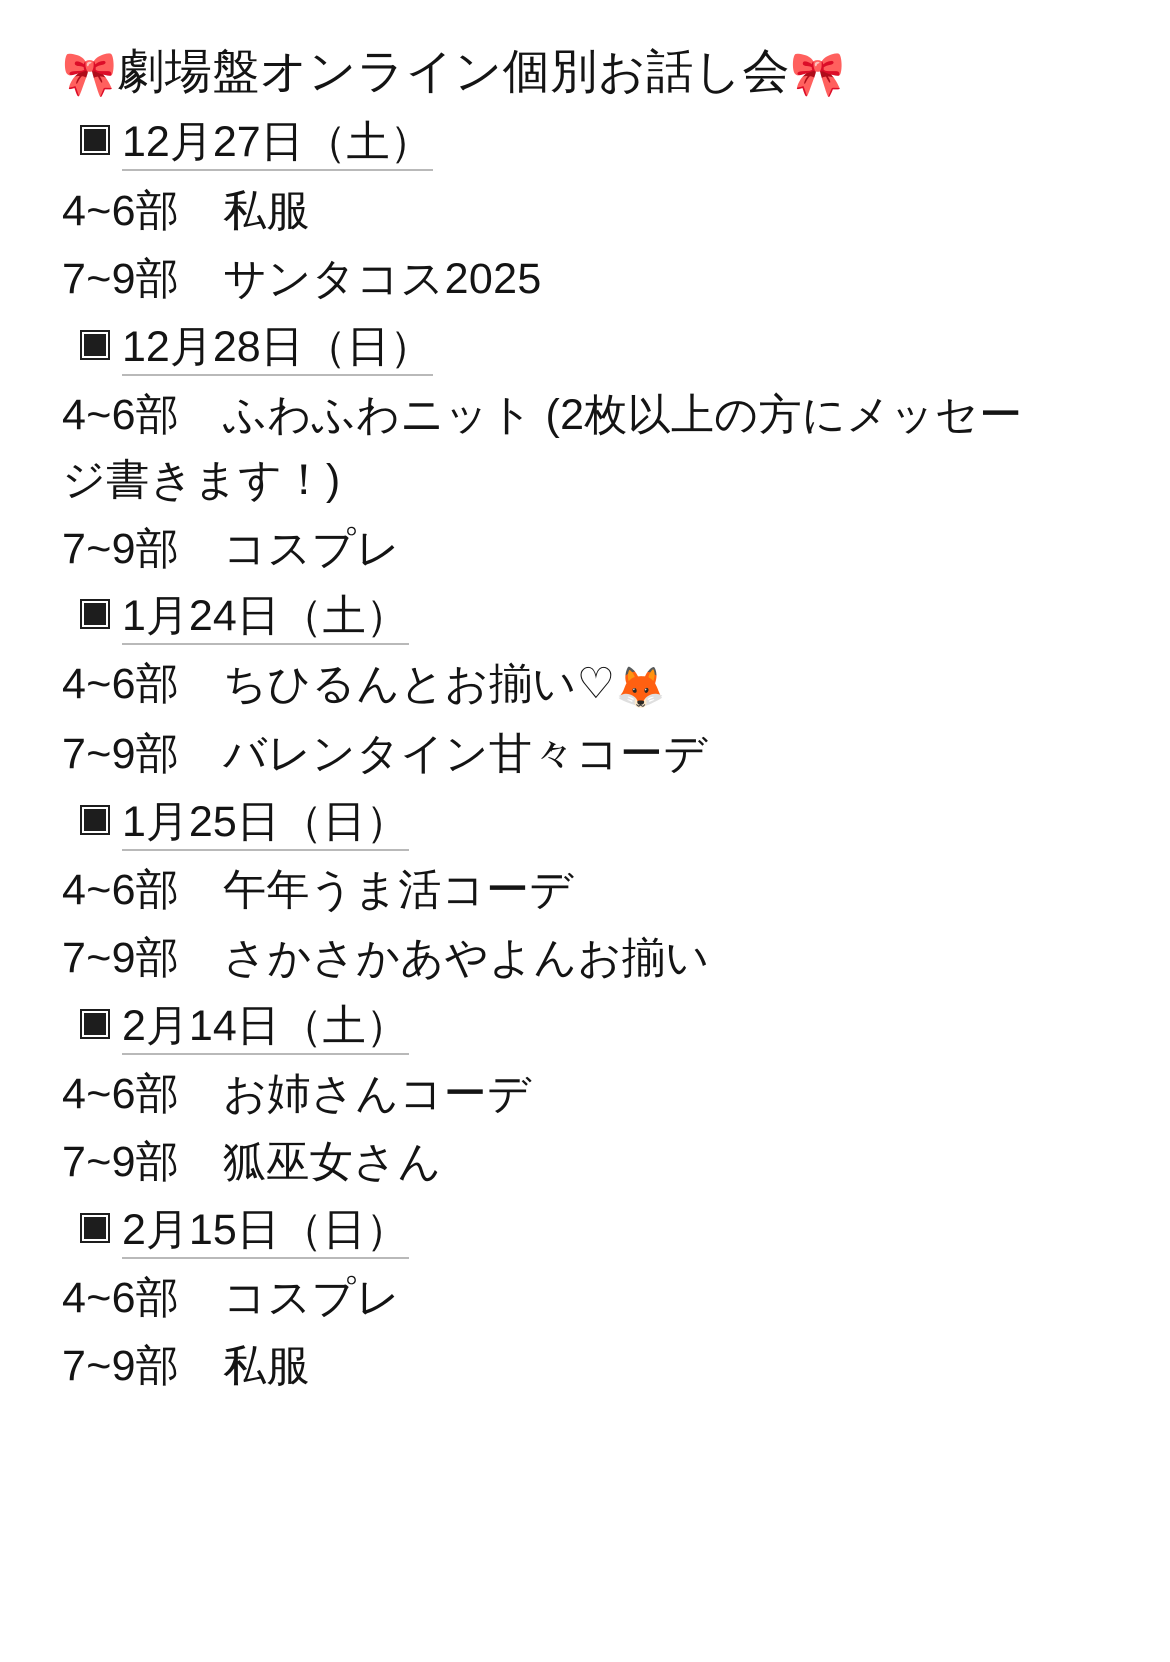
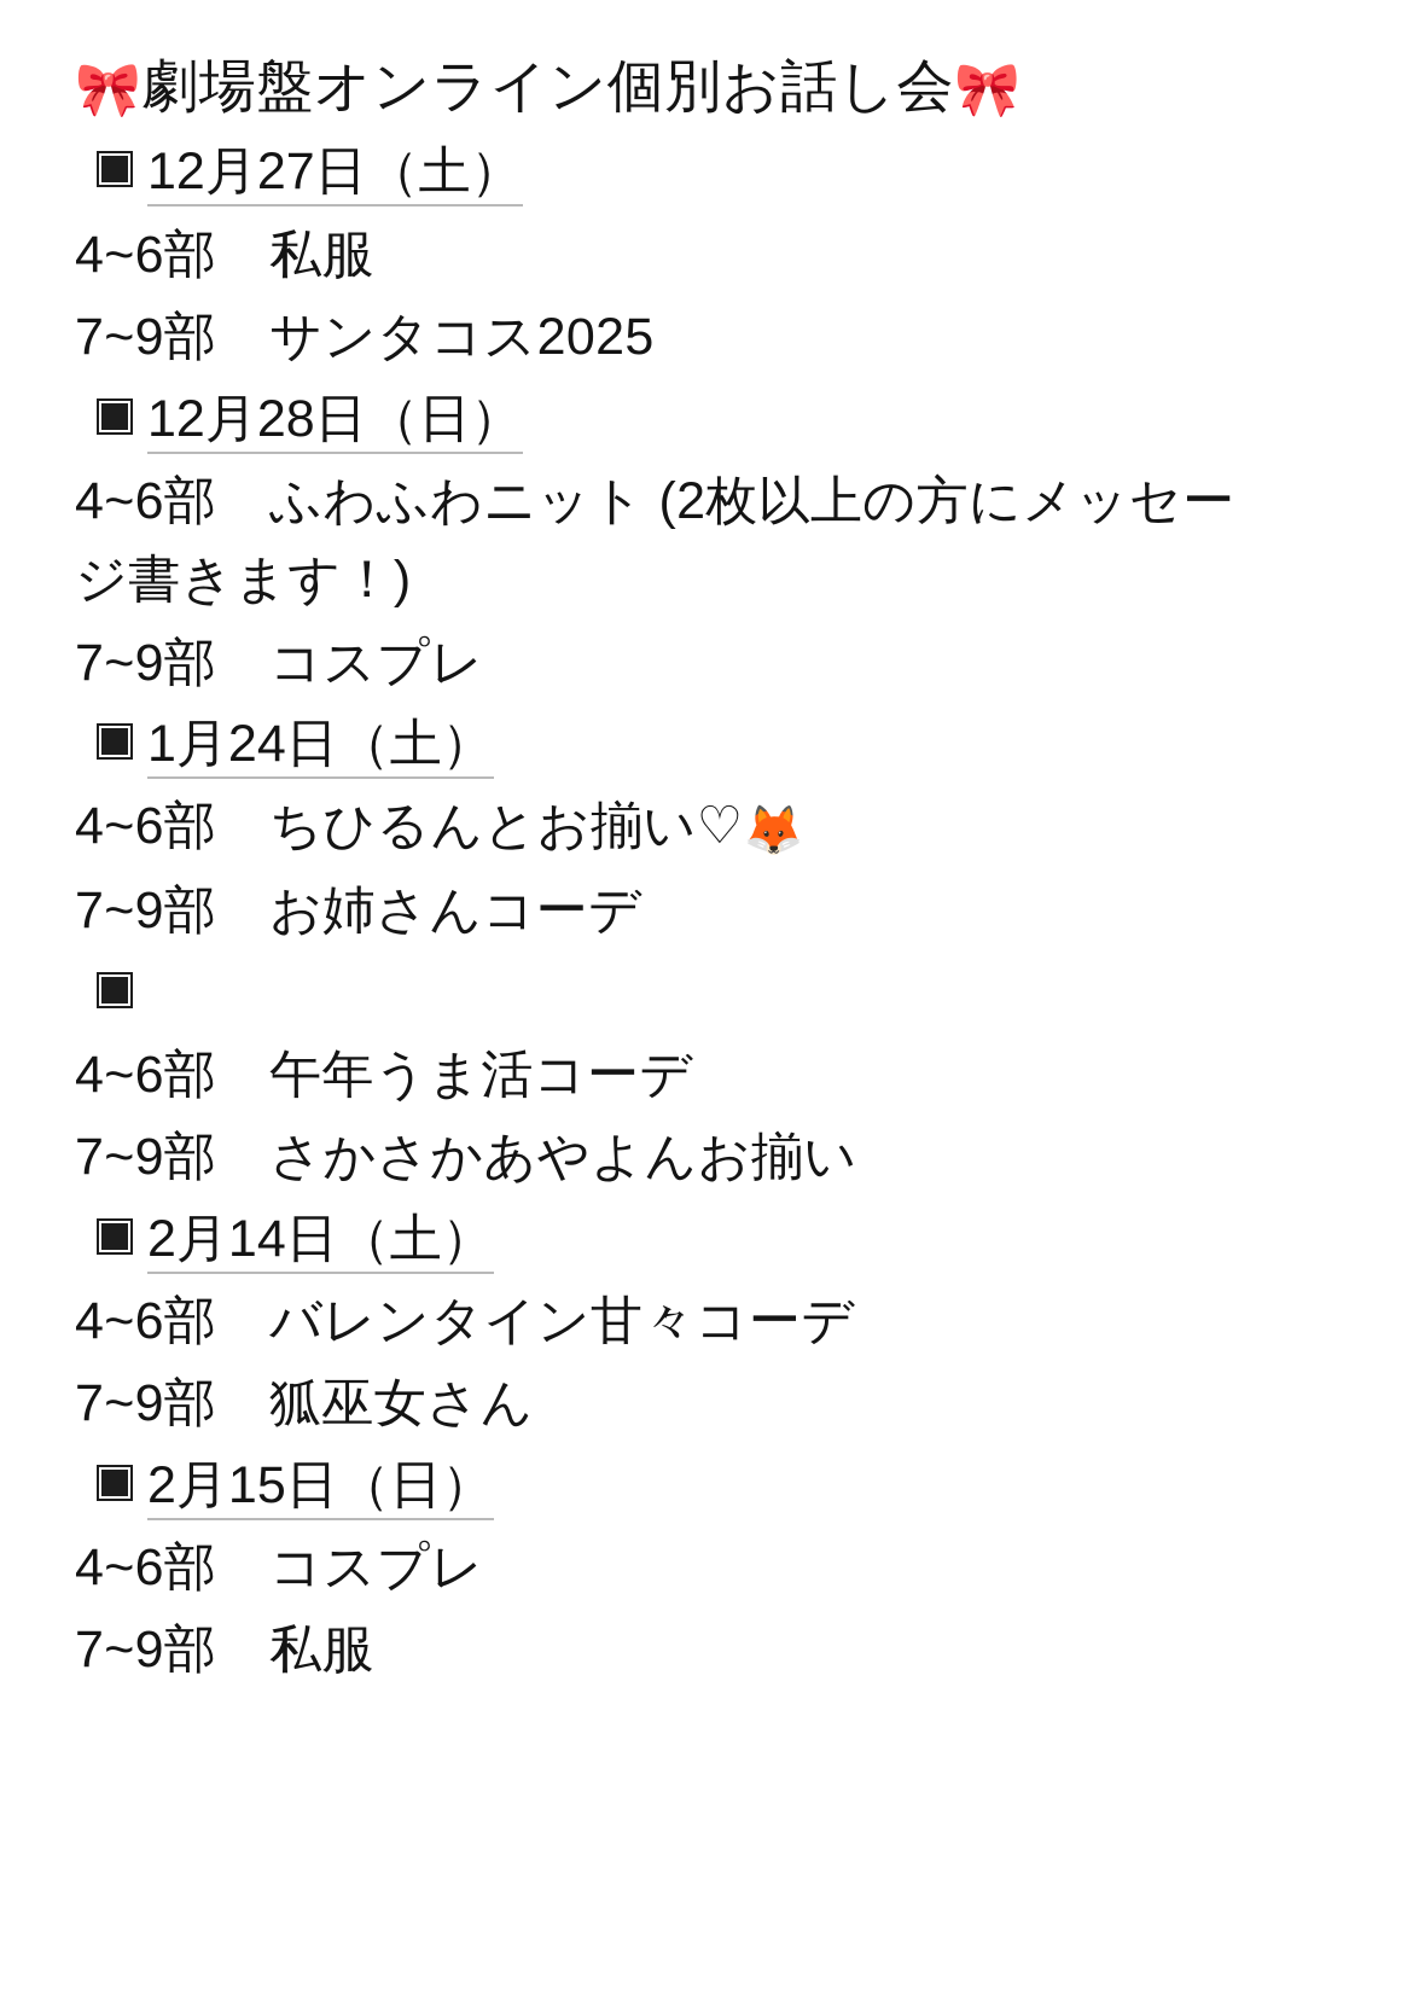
  🎀劇場盤オンライン個別お話し会🎀
  12月27日（土）
  4~6部 私服
  7~9部 サンタコス2025
  12月28日（日）
  4~6部 ふわふわニット (2枚以上の方にメッセージ書きます！)
  7~9部 コスプレ
  1月24日（土）
  4~6部 ちひるんとお揃い♡🦊
- 7~9部 バレンタイン甘々コーデ
+ 7~9部 お姉さんコーデ
- 1月25日（日）
  4~6部 午年うま活コーデ
  7~9部 さかさかあやよんお揃い
  2月14日（土）
- 4~6部 お姉さんコーデ
+ 4~6部 バレンタイン甘々コーデ
  7~9部 狐巫女さん
  2月15日（日）
  4~6部 コスプレ
  7~9部 私服
